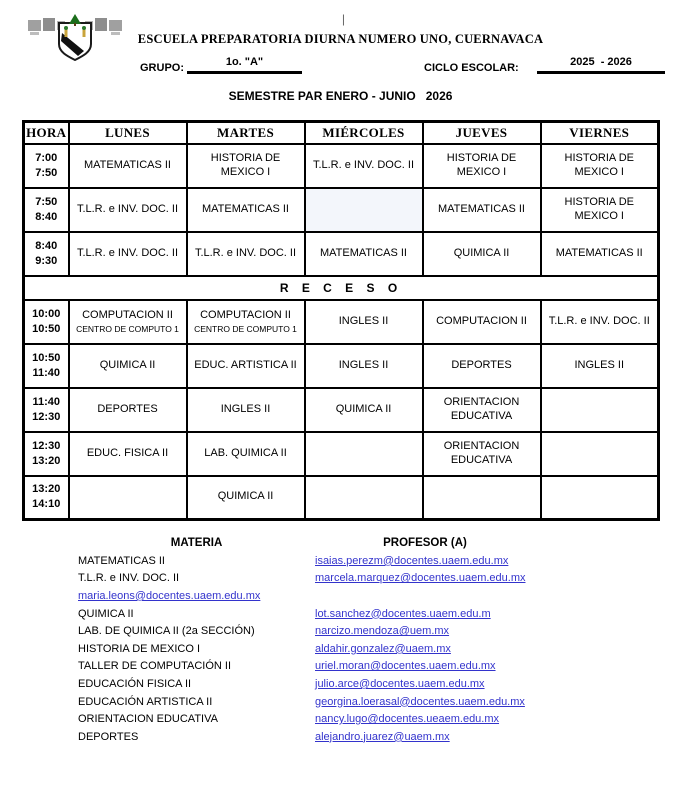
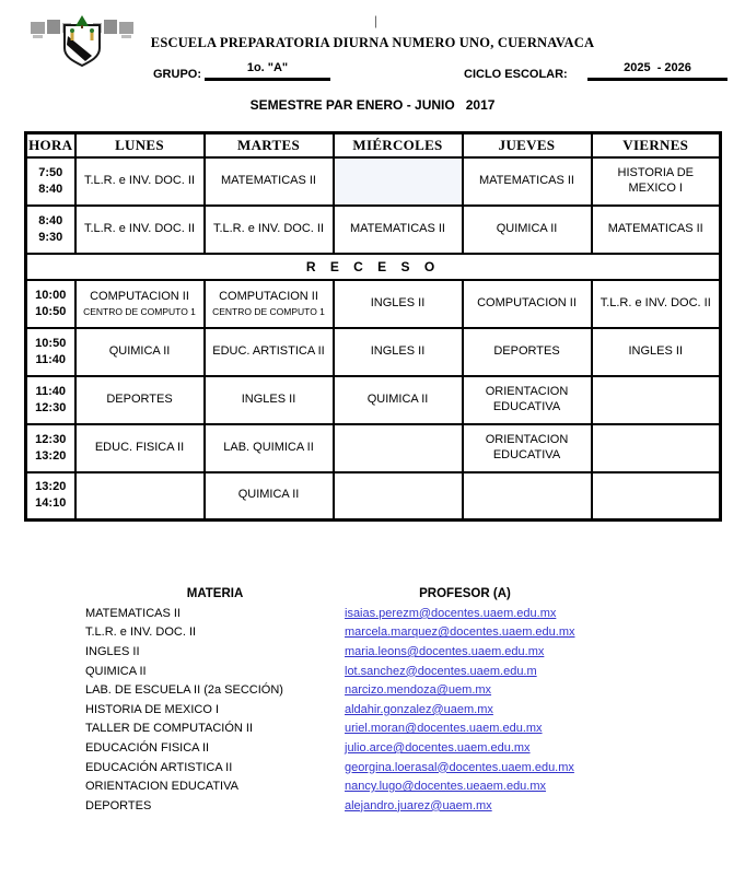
  |
  ESCUELA PREPARATORIA DIURNA NUMERO UNO, CUERNAVACA
  GRUPO:
  1o. "A"
  CICLO ESCOLAR:
  2025 - 2026
- SEMESTRE PAR ENERO - JUNIO 2026
+ SEMESTRE PAR ENERO - JUNIO 2017
  HORA	LUNES	MARTES	MIÉRCOLES	JUEVES	VIERNES
- 7:007:50	MATEMATICAS II	HISTORIA DE MEXICO I	T.L.R. e INV. DOC. II	HISTORIA DE MEXICO I	HISTORIA DE MEXICO I
  7:508:40	T.L.R. e INV. DOC. II	MATEMATICAS II		MATEMATICAS II	HISTORIA DE MEXICO I
  8:409:30	T.L.R. e INV. DOC. II	T.L.R. e INV. DOC. II	MATEMATICAS II	QUIMICA II	MATEMATICAS II
  R E C E S O
  10:0010:50	COMPUTACION IICENTRO DE COMPUTO 1	COMPUTACION IICENTRO DE COMPUTO 1	INGLES II	COMPUTACION II	T.L.R. e INV. DOC. II
  10:5011:40	QUIMICA II	EDUC. ARTISTICA II	INGLES II	DEPORTES	INGLES II
  11:4012:30	DEPORTES	INGLES II	QUIMICA II	ORIENTACION EDUCATIVA
  12:3013:20	EDUC. FISICA II	LAB. QUIMICA II		ORIENTACION EDUCATIVA
  13:2014:10		QUIMICA II
  MATERIA
  PROFESOR (A)
  MATEMATICAS II
  isaias.perezm@docentes.uaem.edu.mx
  T.L.R. e INV. DOC. II
  marcela.marquez@docentes.uaem.edu.mx
+ INGLES II
  maria.leons@docentes.uaem.edu.mx
  QUIMICA II
  lot.sanchez@docentes.uaem.edu.m
- LAB. DE QUIMICA II (2a SECCIÓN)
+ LAB. DE ESCUELA II (2a SECCIÓN)
  narcizo.mendoza@uem.mx
  HISTORIA DE MEXICO I
  aldahir.gonzalez@uaem.mx
  TALLER DE COMPUTACIÓN II
  uriel.moran@docentes.uaem.edu.mx
  EDUCACIÓN FISICA II
  julio.arce@docentes.uaem.edu.mx
  EDUCACIÓN ARTISTICA II
  georgina.loerasal@docentes.uaem.edu.mx
  ORIENTACION EDUCATIVA
  nancy.lugo@docentes.ueaem.edu.mx
  DEPORTES
  alejandro.juarez@uaem.mx
